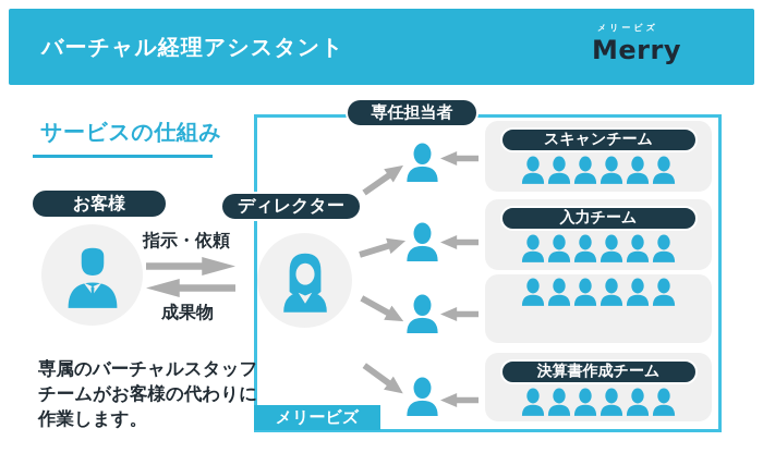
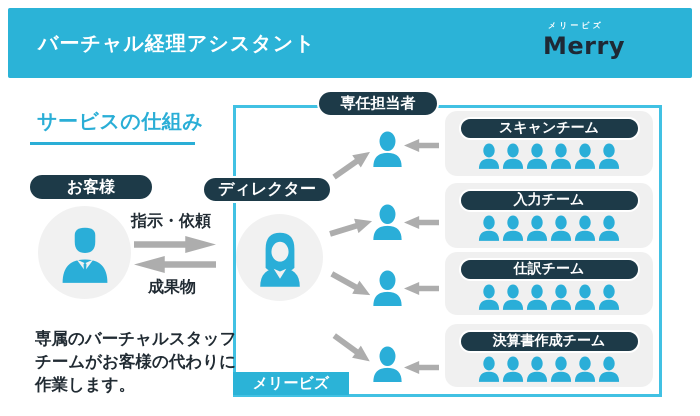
  バーチャル経理アシスタント
  メリービズ
  Merry
  サービスの仕組み
  お客様
  指示・依頼
  成果物
  ディレクター
  専任担当者
  スキャンチーム
  入力チーム
+ 仕訳チーム
  決算書作成チーム
  メリービズ
  専属のバーチャルスタッフ
  チームがお客様の代わりに
  作業します。
